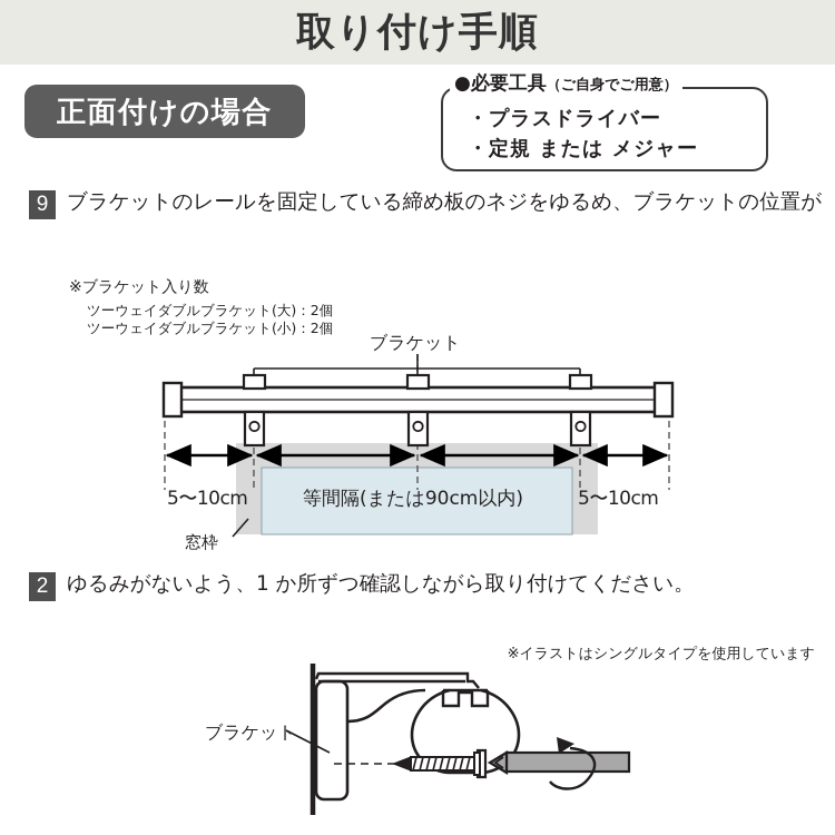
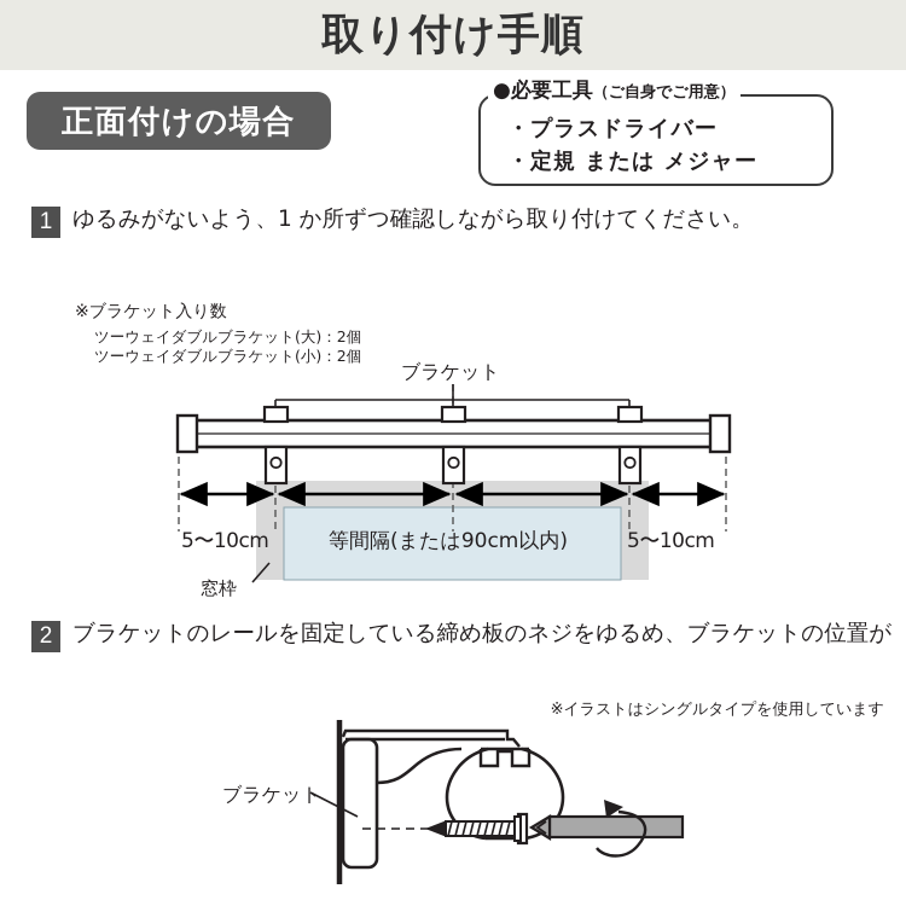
  取り付け手順
  正面付けの場合
  ●必要工具（ご自身でご用意）
  ・プラスドライバー
  ・定規 または メジャー
- 9
+ 1
- ブラケットのレールを固定している締め板のネジをゆるめ、ブラケットの位置が
+ ゆるみがないよう、1 か所ずつ確認しながら取り付けてください。
  ※ブラケット入り数
  ツーウェイダブルブラケット(大)：2個
  ツーウェイダブルブラケット(小)：2個
  ブラケット
  窓枠
  5〜10cm
  5〜10cm
  等間隔(または90cm以内)
  2
- ゆるみがないよう、1 か所ずつ確認しながら取り付けてください。
+ ブラケットのレールを固定している締め板のネジをゆるめ、ブラケットの位置が
  ※イラストはシングルタイプを使用しています
  ブラケット
